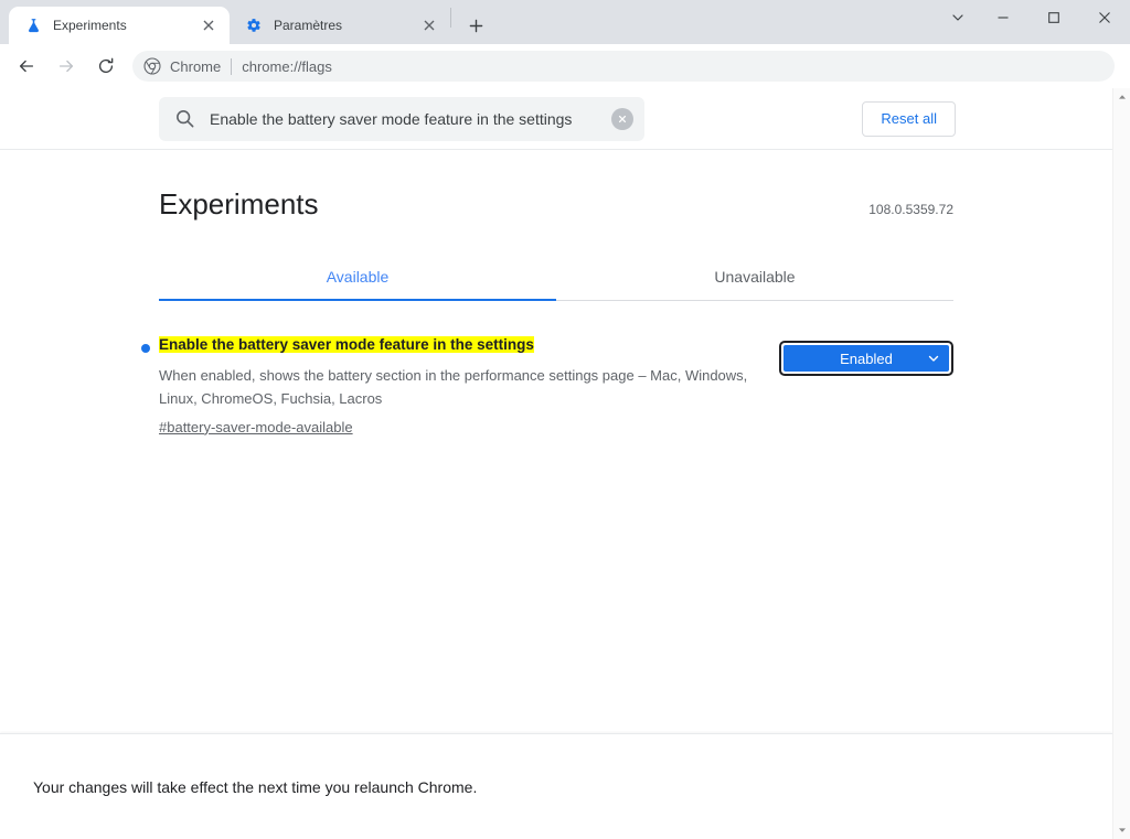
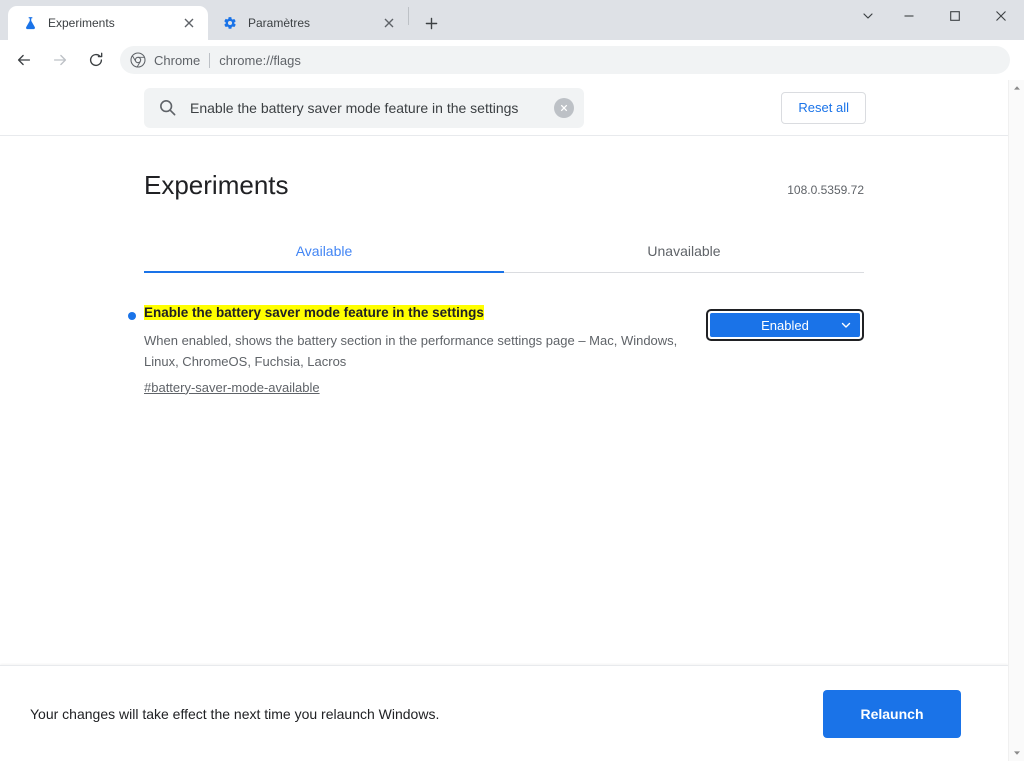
  Experiments
  Paramètres
  Chrome
  chrome://flags
  Enable the battery saver mode feature in the settings
  Reset all
  Experiments
  108.0.5359.72
  Available
  Unavailable
  Enable the battery saver mode feature in the settings
  When enabled, shows the battery section in the performance settings page – Mac, Windows, Linux, ChromeOS, Fuchsia, Lacros
  #battery-saver-mode-available
  Enabled
- Your changes will take effect the next time you relaunch Chrome.
+ Your changes will take effect the next time you relaunch Windows.
+ Relaunch
